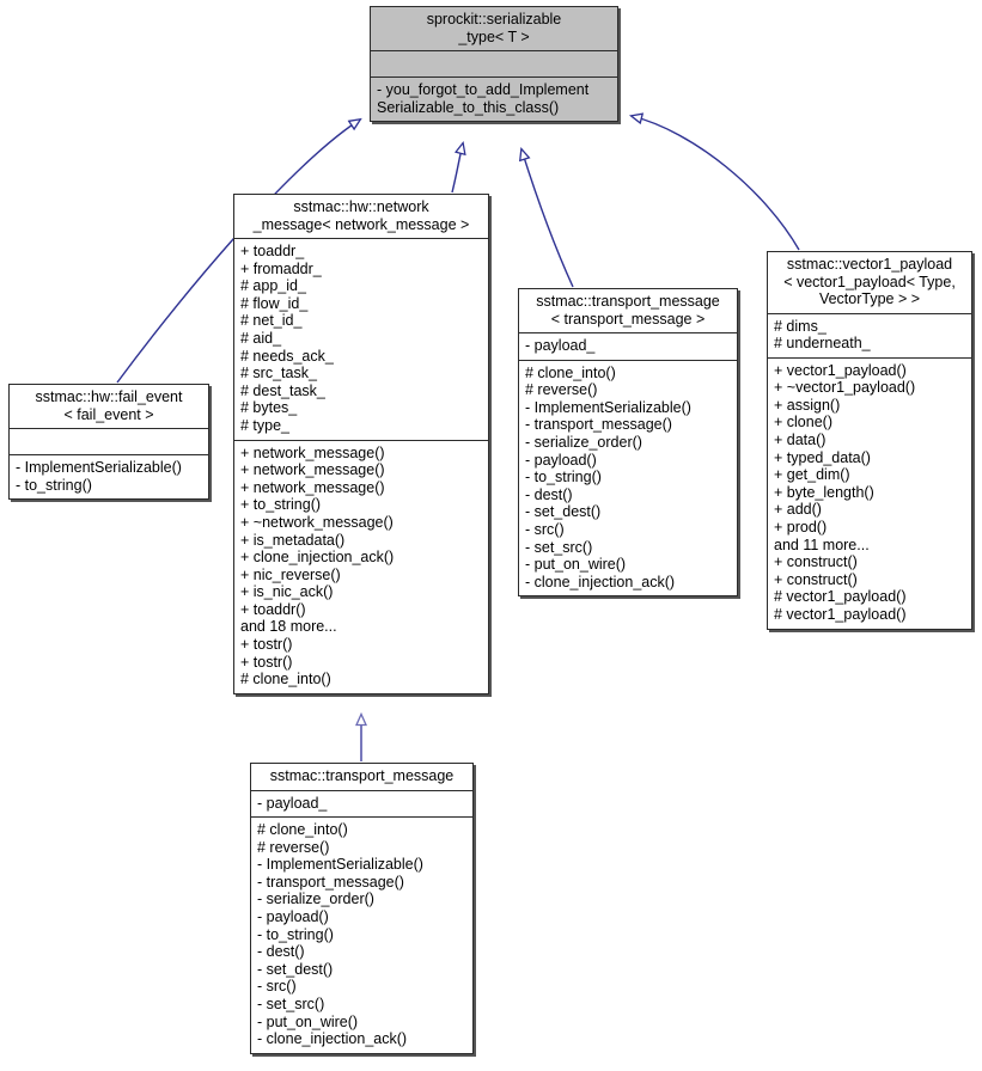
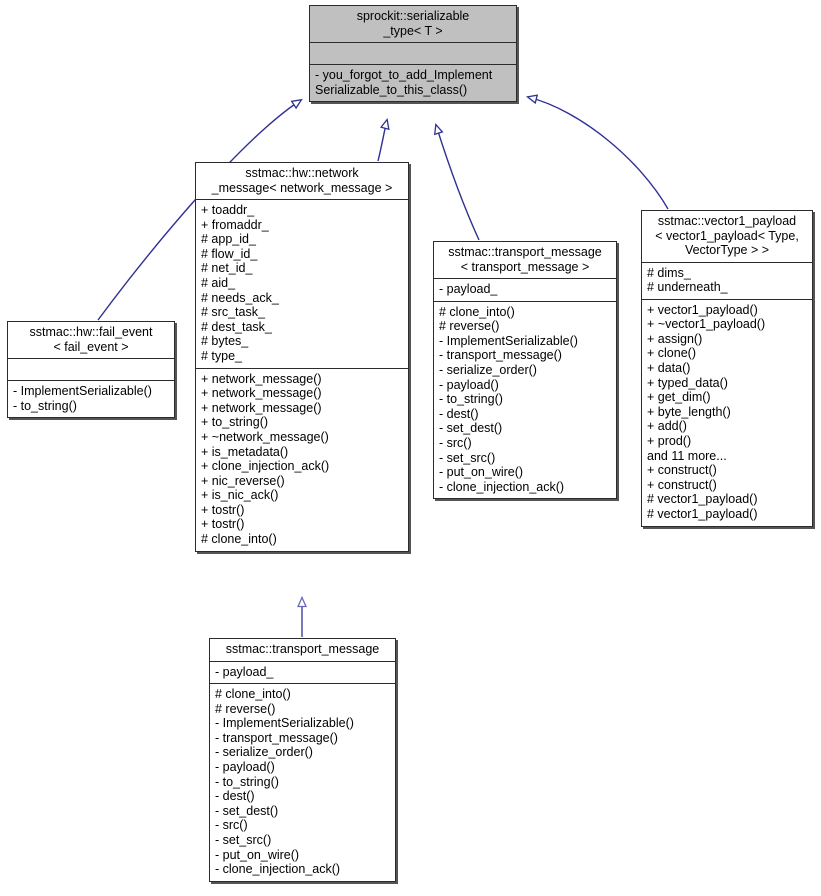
  sprockit::serializable
  _type< T >
  - you_forgot_to_add_Implement
  Serializable_to_this_class()
  sstmac::hw::fail_event
  < fail_event >
  - ImplementSerializable()
  - to_string()
  sstmac::hw::network
  _message< network_message >
  + toaddr_
  + fromaddr_
  # app_id_
  # flow_id_
  # net_id_
  # aid_
  # needs_ack_
  # src_task_
  # dest_task_
  # bytes_
  # type_
  + network_message()
  + network_message()
  + network_message()
  + to_string()
  + ~network_message()
  + is_metadata()
  + clone_injection_ack()
  + nic_reverse()
  + is_nic_ack()
- + toaddr()
- and 18 more...
  + tostr()
  + tostr()
  # clone_into()
  sstmac::transport_message
  < transport_message >
  - payload_
  # clone_into()
  # reverse()
  - ImplementSerializable()
  - transport_message()
  - serialize_order()
  - payload()
  - to_string()
  - dest()
  - set_dest()
  - src()
  - set_src()
  - put_on_wire()
  - clone_injection_ack()
  sstmac::vector1_payload
  < vector1_payload< Type,
  VectorType > >
  # dims_
  # underneath_
  + vector1_payload()
  + ~vector1_payload()
  + assign()
  + clone()
  + data()
  + typed_data()
  + get_dim()
  + byte_length()
  + add()
  + prod()
  and 11 more...
  + construct()
  + construct()
  # vector1_payload()
  # vector1_payload()
  sstmac::transport_message
  - payload_
  # clone_into()
  # reverse()
  - ImplementSerializable()
  - transport_message()
  - serialize_order()
  - payload()
  - to_string()
  - dest()
  - set_dest()
  - src()
  - set_src()
  - put_on_wire()
  - clone_injection_ack()
